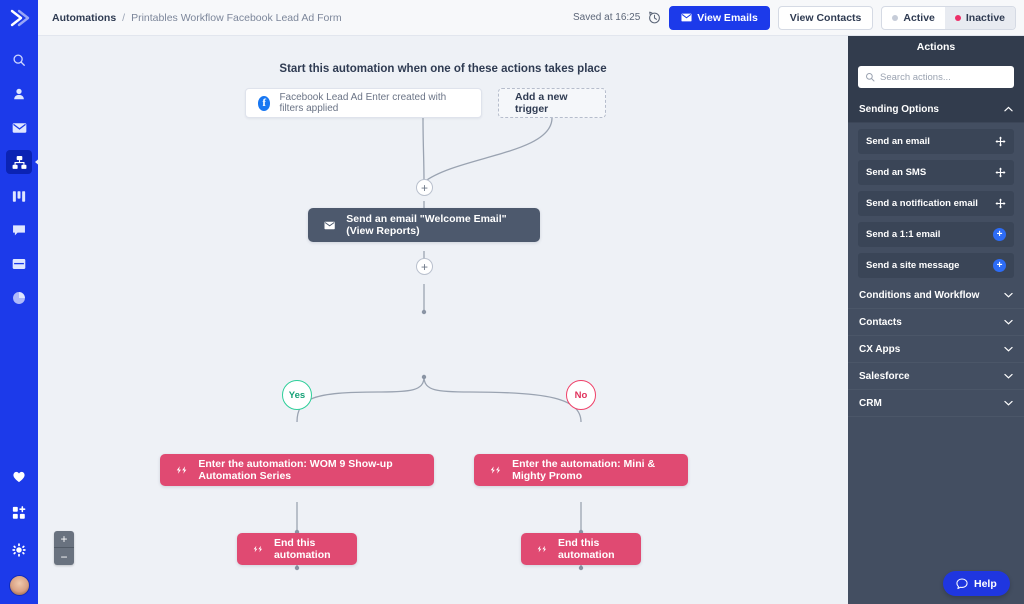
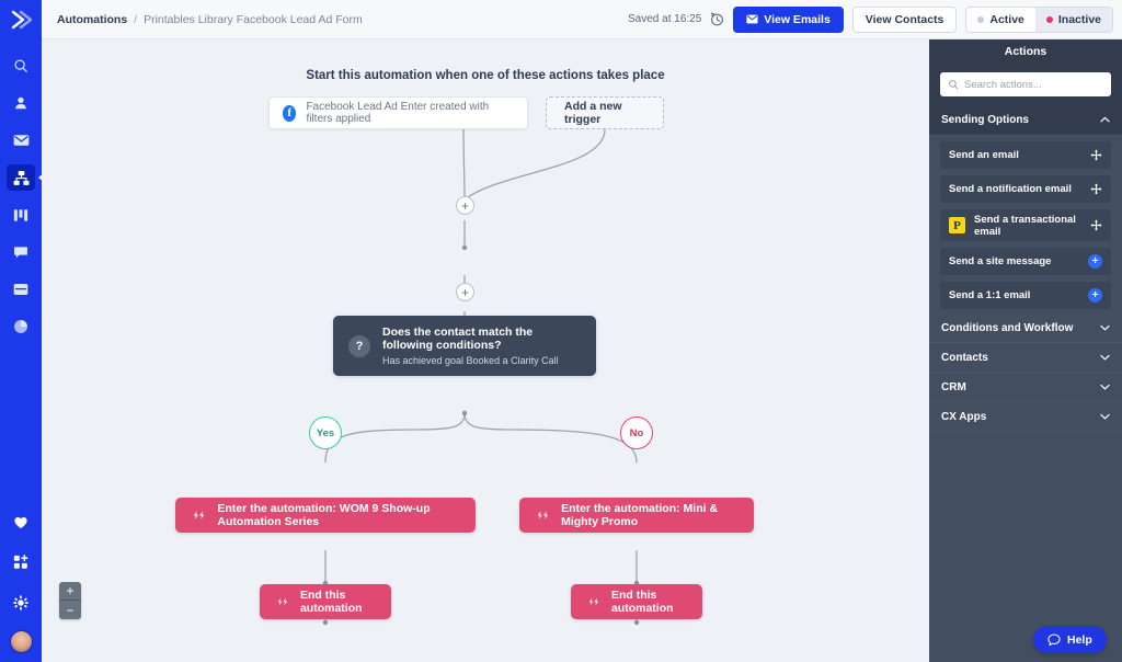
  Automations
  /
- Printables Workflow Facebook Lead Ad Form
+ Printables Library Facebook Lead Ad Form
  Saved at 16:25
  View Emails
  View Contacts
  Active
  Inactive
  Start this automation when one of these actions takes place
  f
  Facebook Lead Ad Enter created with filters applied
  Add a new trigger
  +
- Send an email "Welcome Email" (View Reports)
  +
+ ?
+ Does the contact match the following conditions?
+ Has achieved goal Booked a Clarity Call
  Yes
  No
  Enter the automation: WOM 9 Show-up Automation Series
  Enter the automation: Mini & Mighty Promo
  End this automation
  End this automation
  +
  −
  Actions
  Search actions...
  Sending Options
  Send an email
- Send an SMS
  Send a notification email
+ P
+ Send a transactional email
- Send a 1:1 email
+ Send a site message
  +
- Send a site message
+ Send a 1:1 email
  +
  Conditions and Workflow
  Contacts
- CX Apps
+ CRM
- Salesforce
- CRM
+ CX Apps
  Help
